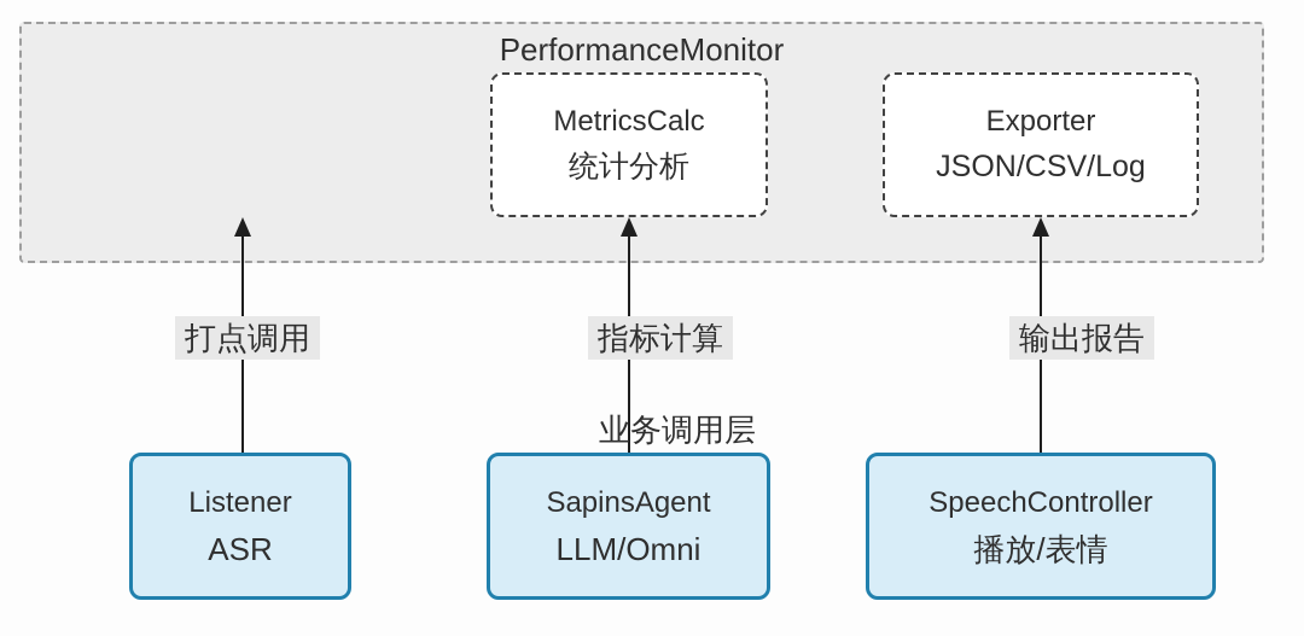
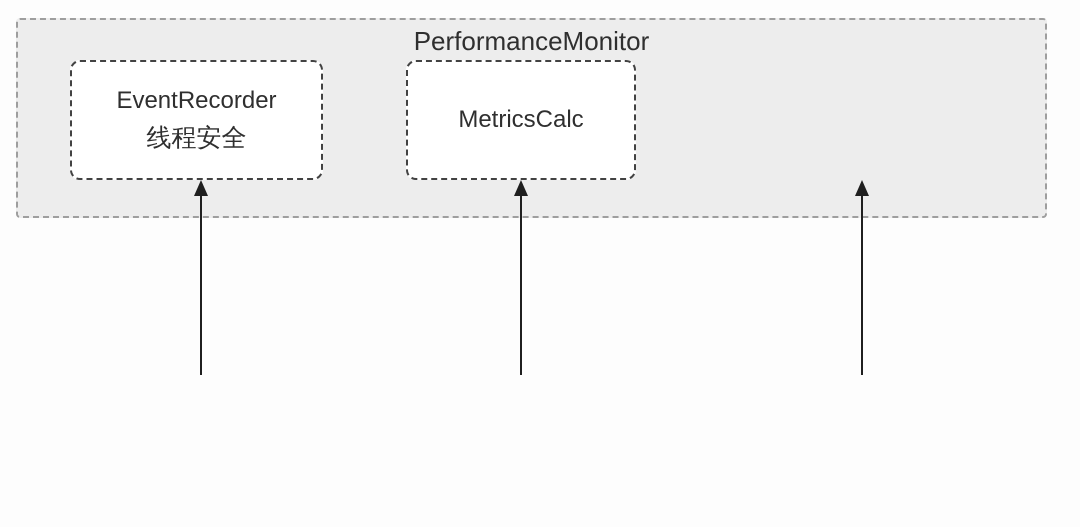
  PerformanceMonitor
+ EventRecorder
+ 线程安全
  MetricsCalc
- 统计分析
- Exporter
- JSON/CSV/Log
- 打点调用
- 指标计算
- 输出报告
- 业务调用层
- Listener
- ASR
- SapinsAgent
- LLM/Omni
- SpeechController
- 播放/表情
